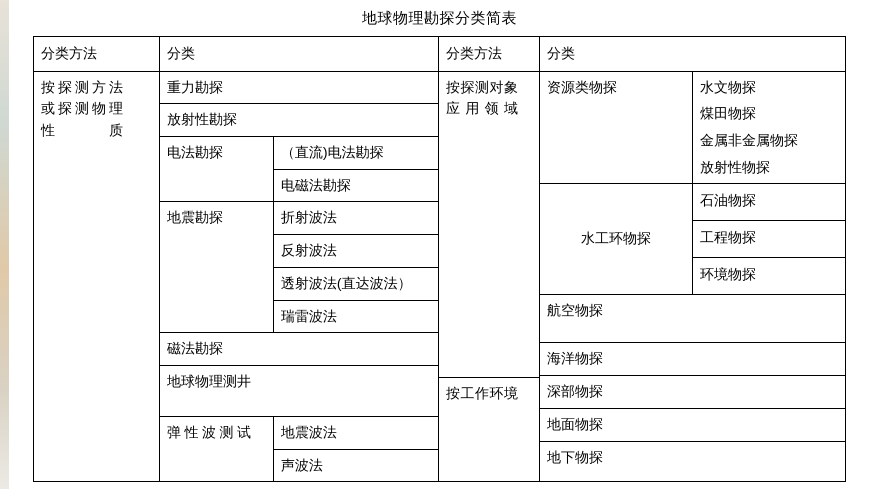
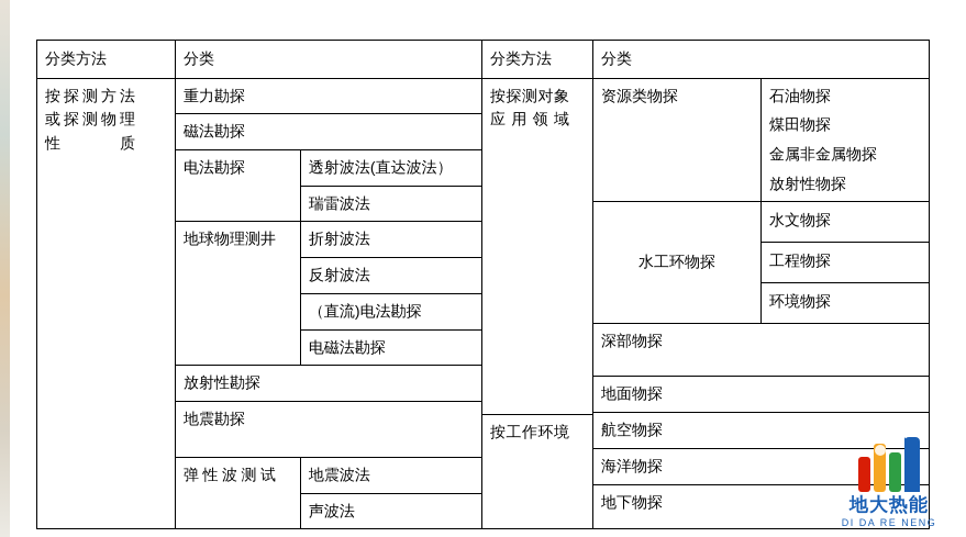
- 地球物理勘探分类简表
  分类方法	分类	分类方法	分类
  按探测方法或探测物理性质
  重力勘探
- 放射性勘探
+ 磁法勘探
- 电法勘探	（直流)电法勘探
+ 电法勘探	透射波法(直达波法）
- 电磁法勘探
+ 瑞雷波法
- 地震勘探	折射波法
+ 地球物理测井	折射波法
  反射波法
- 透射波法(直达波法）
+ （直流)电法勘探
- 瑞雷波法
+ 电磁法勘探
- 磁法勘探
+ 放射性勘探
- 地球物理测井
+ 地震勘探
  弹性波测试	地震波法
  声波法
  按探测对象应用领域
  按工作环境
- 资源类物探	水文物探
+ 资源类物探	石油物探
  煤田物探
  金属非金属物探
  放射性物探
- 水工环物探	石油物探
+ 水工环物探	水文物探
  工程物探
  环境物探
- 航空物探
+ 深部物探
- 海洋物探
+ 地面物探
- 深部物探
+ 航空物探
- 地面物探
+ 海洋物探
  地下物探
+ 地大热能
+ DI DA RE NENG
